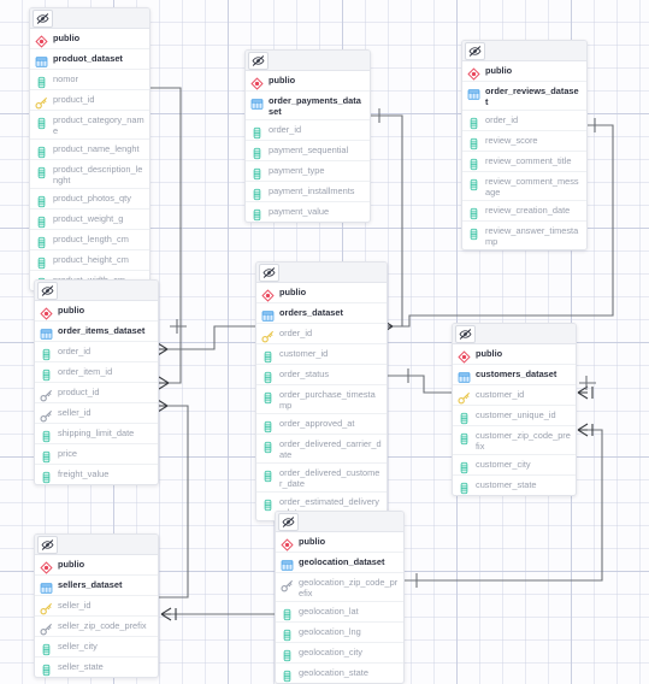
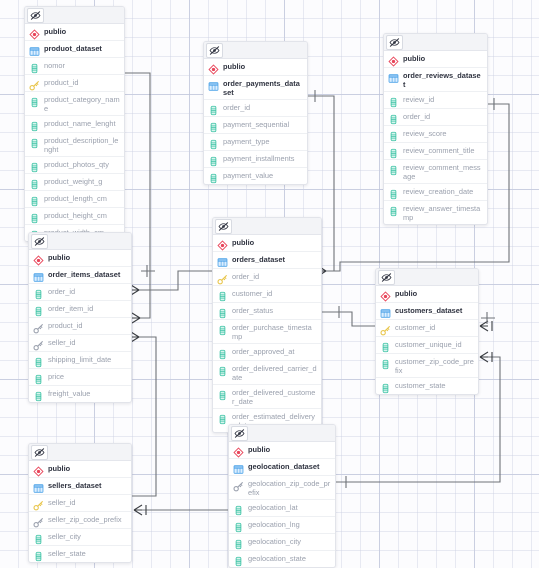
  publio
  produot_dataset
  nomor
  product_id
  product_category_name
  product_name_lenght
  product_description_lenght
  product_photos_qty
  product_weight_g
  product_length_cm
  product_height_cm
  publio
  order_payments_dataset
  order_id
  payment_sequential
  payment_type
  payment_installments
  payment_value
  publio
  order_reviews_dataset
+ review_id
  order_id
  review_score
  review_comment_title
  review_comment_message
  review_creation_date
  review_answer_timestamp
  publio
  order_items_dataset
  order_id
  order_item_id
  product_id
  seller_id
  shipping_limit_date
  price
  freight_value
  publio
  orders_dataset
  order_id
  customer_id
  order_status
  order_purchase_timestamp
  order_approved_at
  order_delivered_carrier_date
  order_delivered_customer_date
  order_estimated_delivery
  publio
  customers_dataset
  customer_id
  customer_unique_id
  customer_zip_code_prefix
- customer_city
  customer_state
  publio
  sellers_dataset
  seller_id
  seller_zip_code_prefix
  seller_city
  seller_state
  publio
  geolocation_dataset
  geolocation_zip_code_prefix
  geolocation_lat
  geolocation_lng
  geolocation_city
  geolocation_state
